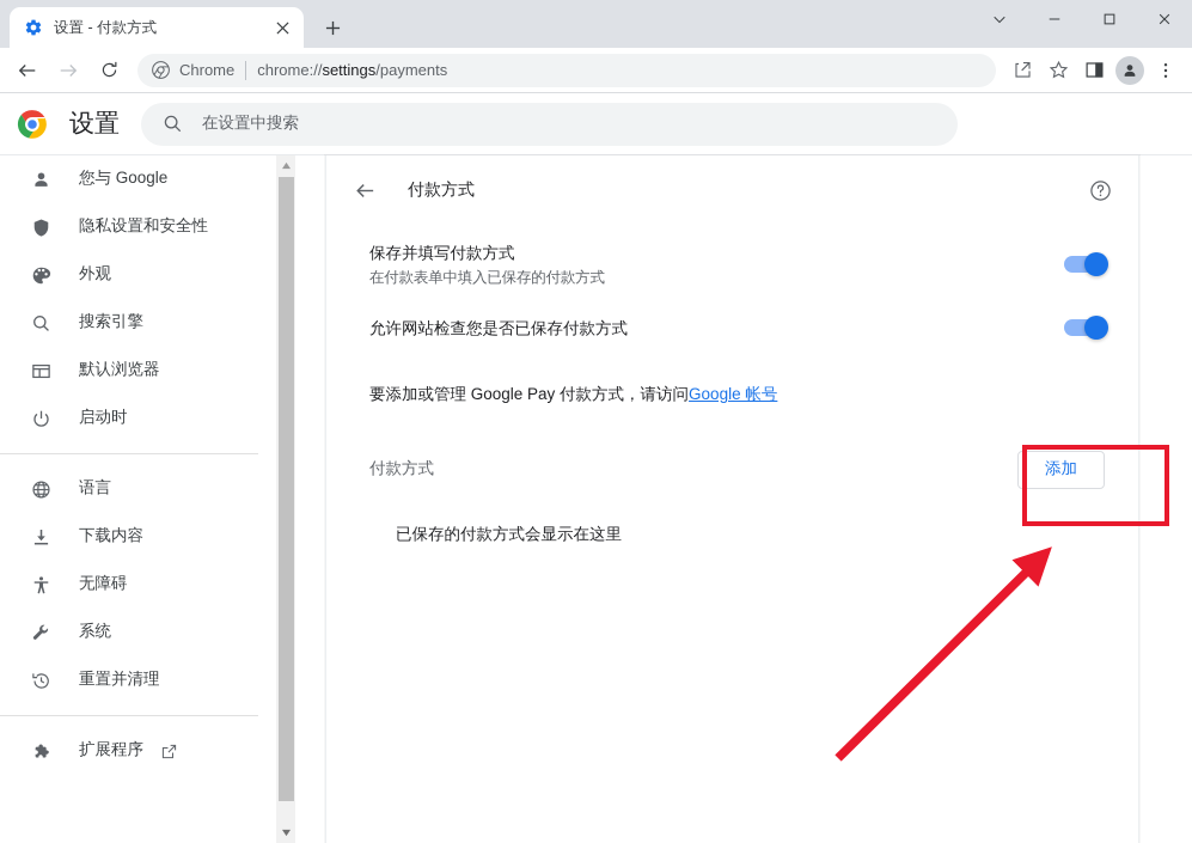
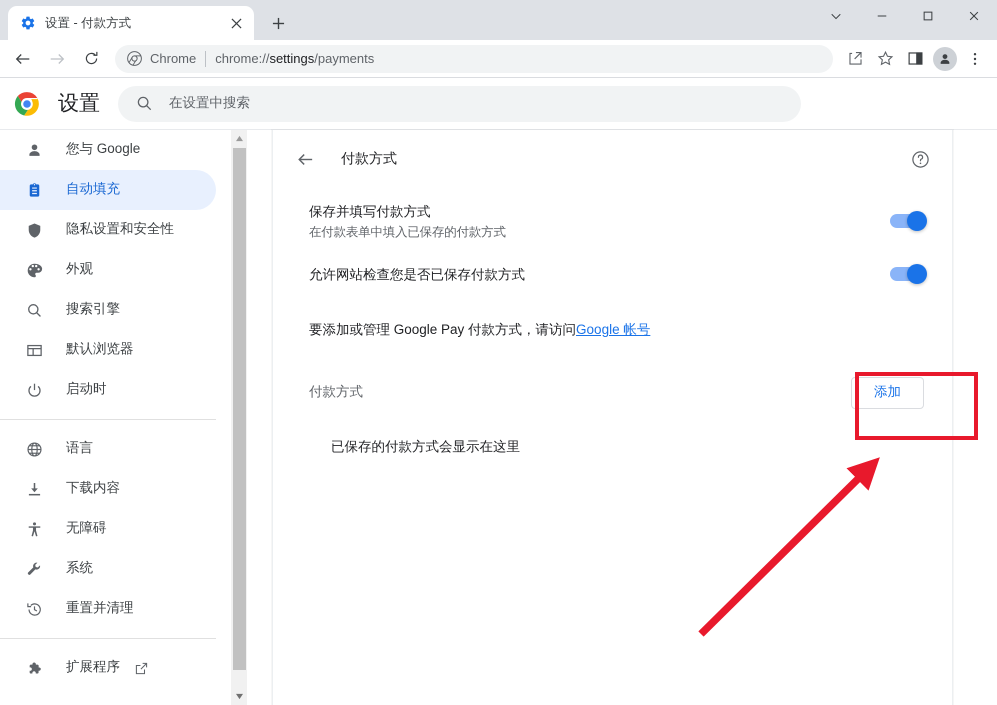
  设置 - 付款方式
  Chrome
  chrome://settings/payments
  设置
  在设置中搜索
  您与 Google
+ 自动填充
  隐私设置和安全性
  外观
  搜索引擎
  默认浏览器
  启动时
  语言
  下载内容
  无障碍
  系统
  重置并清理
  扩展程序
  付款方式
  保存并填写付款方式
  在付款表单中填入已保存的付款方式
  允许网站检查您是否已保存付款方式
  要添加或管理 Google Pay 付款方式，请访问
  Google 帐号
  付款方式
  添加
  已保存的付款方式会显示在这里
